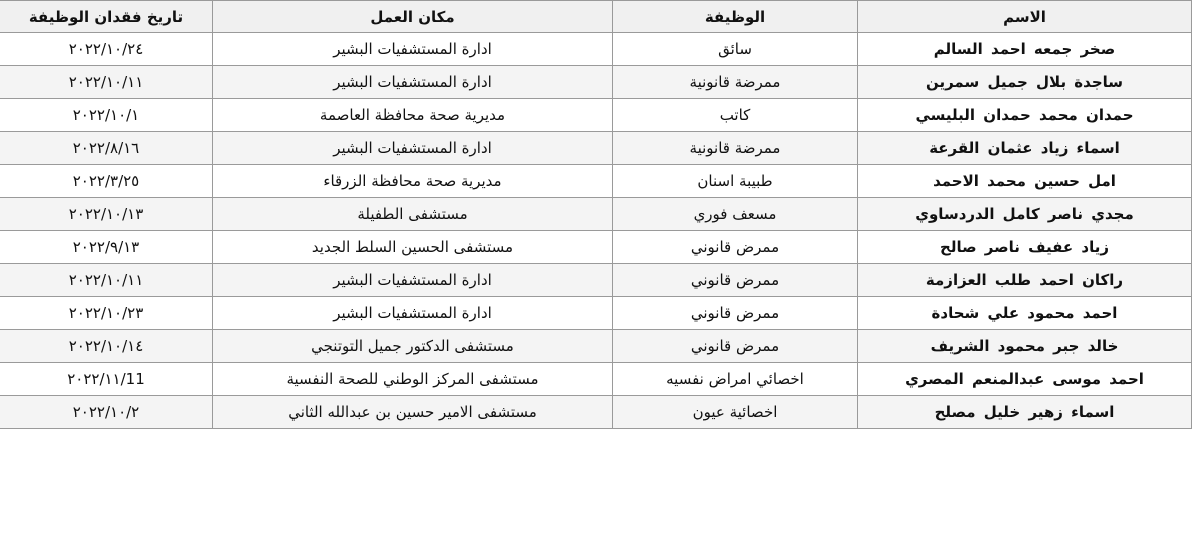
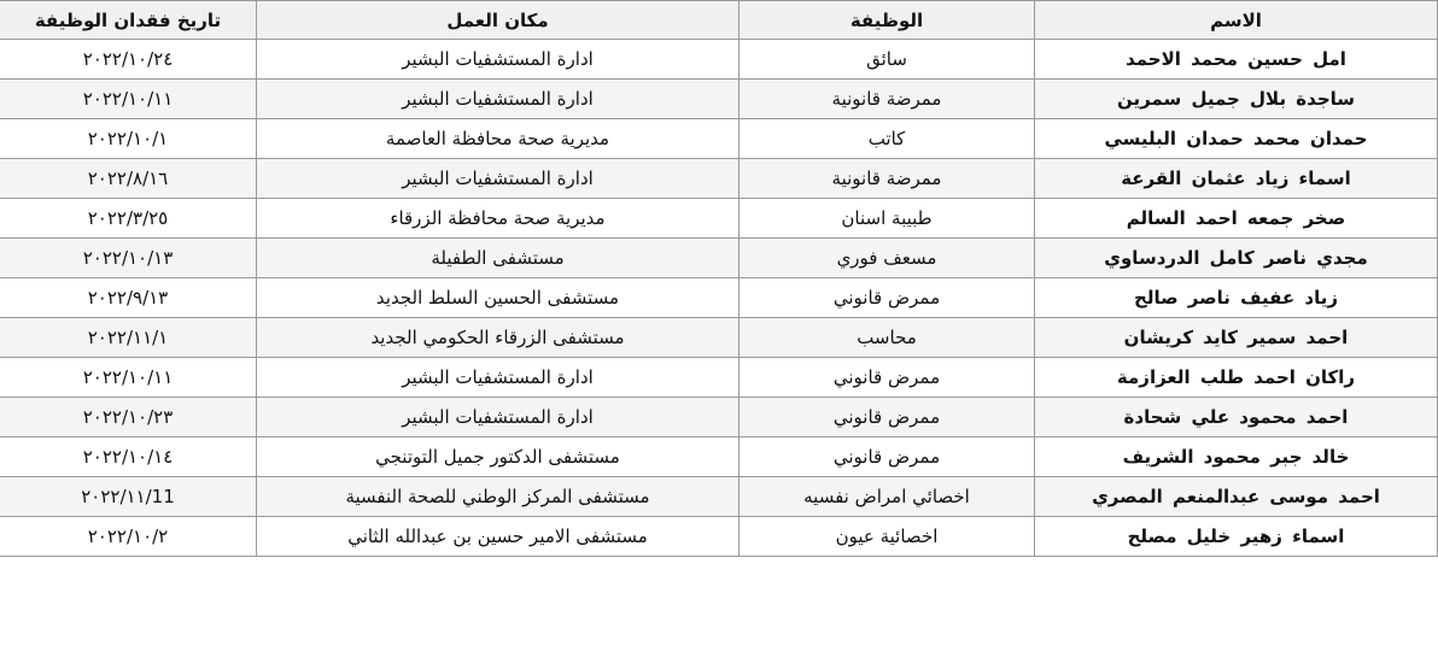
  الاسم	الوظيفة	مكان العمل	تاريخ فقدان الوظيفة
- صخر جمعه احمد السالم	سائق	ادارة المستشفيات البشير	٢٠٢٢/١٠/٢٤
+ امل حسين محمد الاحمد	سائق	ادارة المستشفيات البشير	٢٠٢٢/١٠/٢٤
  ساجدة بلال جميل سمرين	ممرضة قانونية	ادارة المستشفيات البشير	٢٠٢٢/١٠/١١
  حمدان محمد حمدان البليسي	كاتب	مديرية صحة محافظة العاصمة	٢٠٢٢/١٠/١
  اسماء زياد عثمان القرعة	ممرضة قانونية	ادارة المستشفيات البشير	٢٠٢٢/٨/١٦
- امل حسين محمد الاحمد	طبيبة اسنان	مديرية صحة محافظة الزرقاء	٢٠٢٢/٣/٢٥
+ صخر جمعه احمد السالم	طبيبة اسنان	مديرية صحة محافظة الزرقاء	٢٠٢٢/٣/٢٥
  مجدي ناصر كامل الدردساوي	مسعف فوري	مستشفى الطفيلة	٢٠٢٢/١٠/١٣
  زياد عفيف ناصر صالح	ممرض قانوني	مستشفى الحسين السلط الجديد	٢٠٢٢/٩/١٣
+ احمد سمير كايد كريشان	محاسب	مستشفى الزرقاء الحكومي الجديد	٢٠٢٢/١١/١
  راكان احمد طلب العزازمة	ممرض قانوني	ادارة المستشفيات البشير	٢٠٢٢/١٠/١١
  احمد محمود علي شحادة	ممرض قانوني	ادارة المستشفيات البشير	٢٠٢٢/١٠/٢٣
  خالد جبر محمود الشريف	ممرض قانوني	مستشفى الدكتور جميل التوتنجي	٢٠٢٢/١٠/١٤
  احمد موسى عبدالمنعم المصري	اخصائي امراض نفسيه	مستشفى المركز الوطني للصحة النفسية	٢٠٢٢/١١/11
  اسماء زهير خليل مصلح	اخصائية عيون	مستشفى الامير حسين بن عبدالله الثاني	٢٠٢٢/١٠/٢
